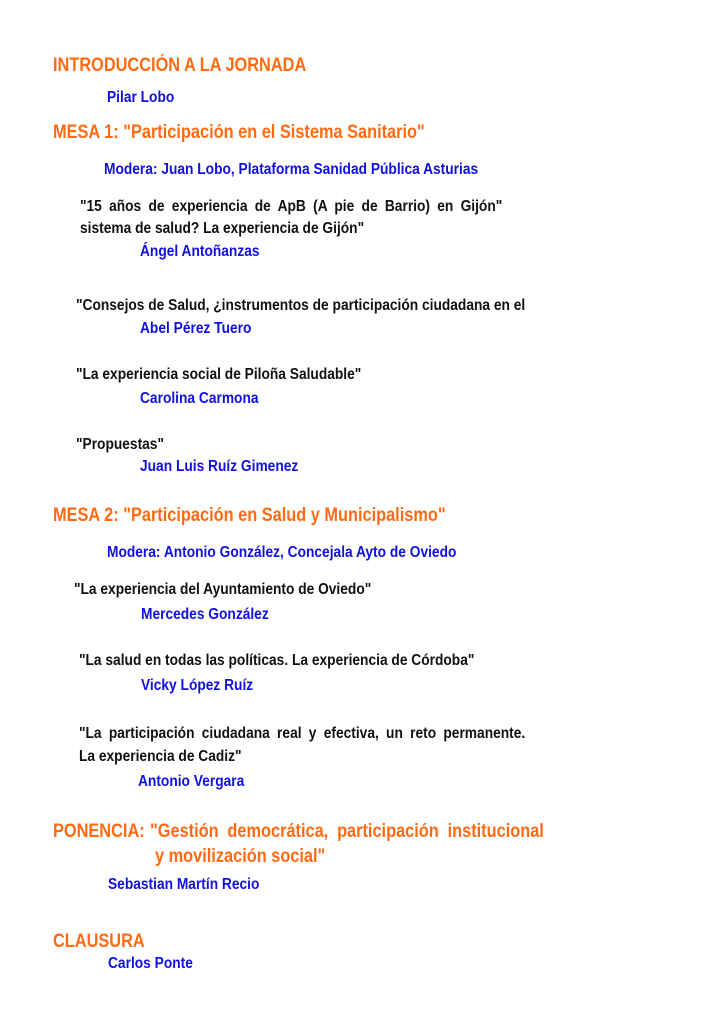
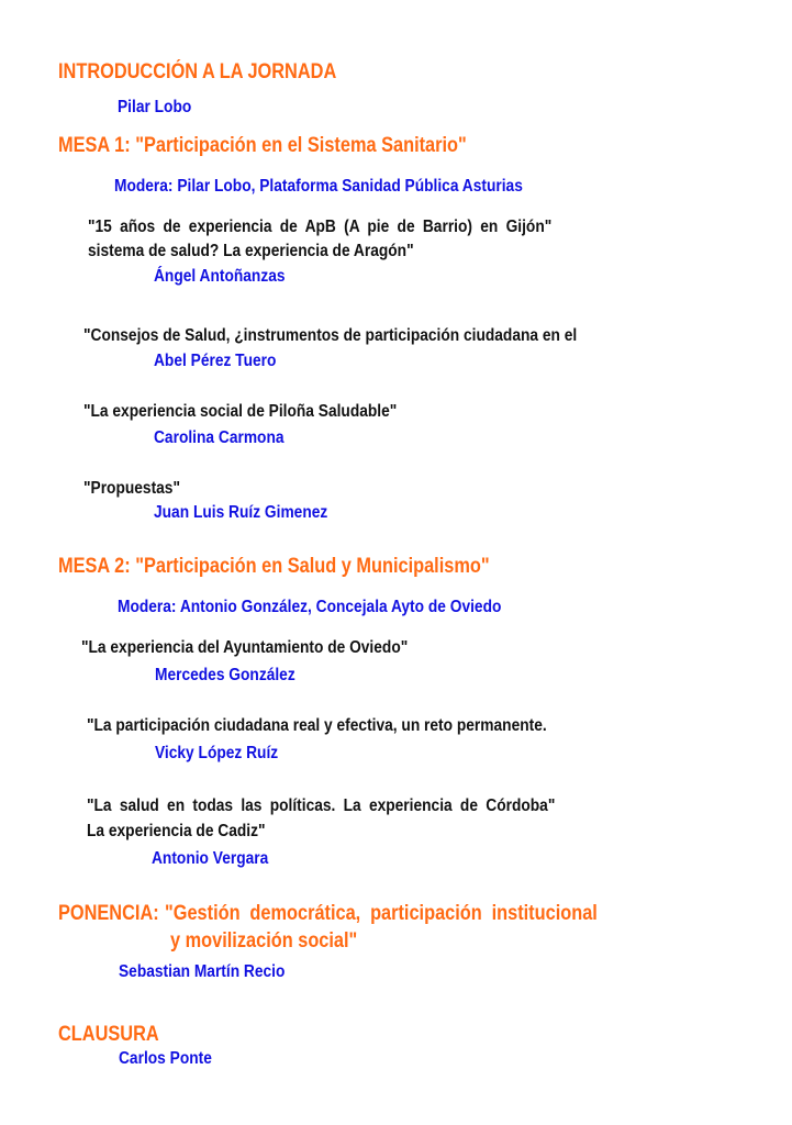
  INTRODUCCIÓN A LA JORNADA
  Pilar Lobo
  MESA 1: "Participación en el Sistema Sanitario"
- Modera: Juan Lobo, Plataforma Sanidad Pública Asturias
+ Modera: Pilar Lobo, Plataforma Sanidad Pública Asturias
  "15 años de experiencia de ApB (A pie de Barrio) en Gijón"
- sistema de salud? La experiencia de Gijón"
+ sistema de salud? La experiencia de Aragón"
  Ángel Antoñanzas
  "Consejos de Salud, ¿instrumentos de participación ciudadana en el
  Abel Pérez Tuero
  "La experiencia social de Piloña Saludable"
  Carolina Carmona
  "Propuestas"
  Juan Luis Ruíz Gimenez
  MESA 2: "Participación en Salud y Municipalismo"
  Modera: Antonio González, Concejala Ayto de Oviedo
  "La experiencia del Ayuntamiento de Oviedo"
  Mercedes González
- "La salud en todas las políticas. La experiencia de Córdoba"
+ "La participación ciudadana real y efectiva, un reto permanente.
  Vicky López Ruíz
- "La participación ciudadana real y efectiva, un reto permanente.
+ "La salud en todas las políticas. La experiencia de Córdoba"
  La experiencia de Cadiz"
  Antonio Vergara
  PONENCIA:
  "Gestión democrática, participación institucional
  y movilización social"
  Sebastian Martín Recio
  CLAUSURA
  Carlos Ponte
